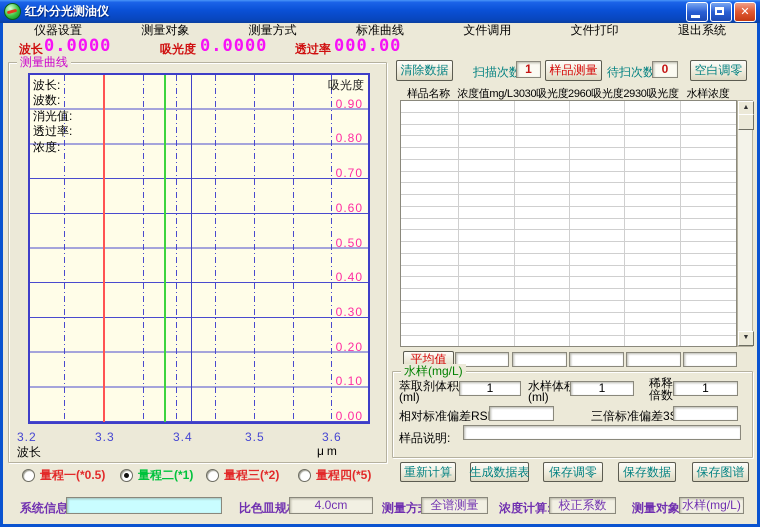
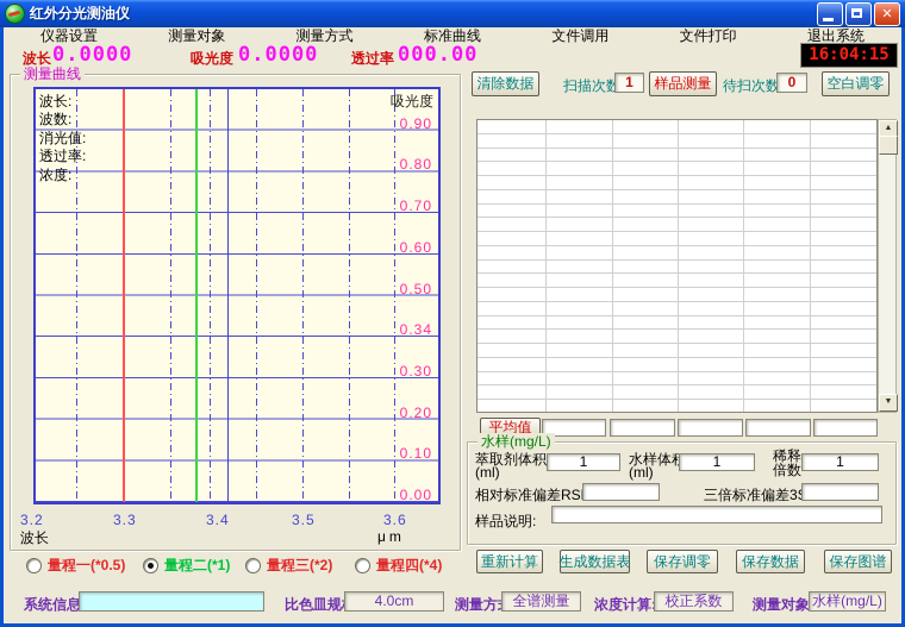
  红外分光测油仪
  ✕
  仪器设置
  测量对象
  测量方式
  标准曲线
  文件调用
  文件打印
  退出系统
  波长
  0.0000
  吸光度
  0.0000
  透过率
  000.00
+ 16:04:15
  测量曲线
  吸光度
  波长:
  波数:
  消光值:
  透过率:
  浓度:
  0.90
  0.80
  0.70
  0.60
  0.50
- 0.40
+ 0.34
  0.30
  0.20
  0.10
  0.00
  3.2
  3.3
  3.4
  3.5
  3.6
  波长
  μm
  量程一(*0.5)
  量程二(*1)
  量程三(*2)
- 量程四(*5)
+ 量程四(*4)
  清除数据
  扫描次数
  1
  样品测量
  待扫次数
  0
  空白调零
- 样品名称
- 浓度值mg/L
- 3030吸光度
- 2960吸光度
- 2930吸光度
- 水样浓度
  平均值
  水样(mg/L)
  萃取剂体积
  (ml)
  1
  水样体
  (ml)
  1
  稀释
  倍数
  1
  相对标准偏差RS
  三倍标准偏差3
  样品说明:
  重新计算
  生成数据表
  保存调零
  保存数据
  保存图谱
  系统信息
  4.0cm
  全谱测量
  浓度计算
  校正系数
  测量对象
  水样(mg/L)
